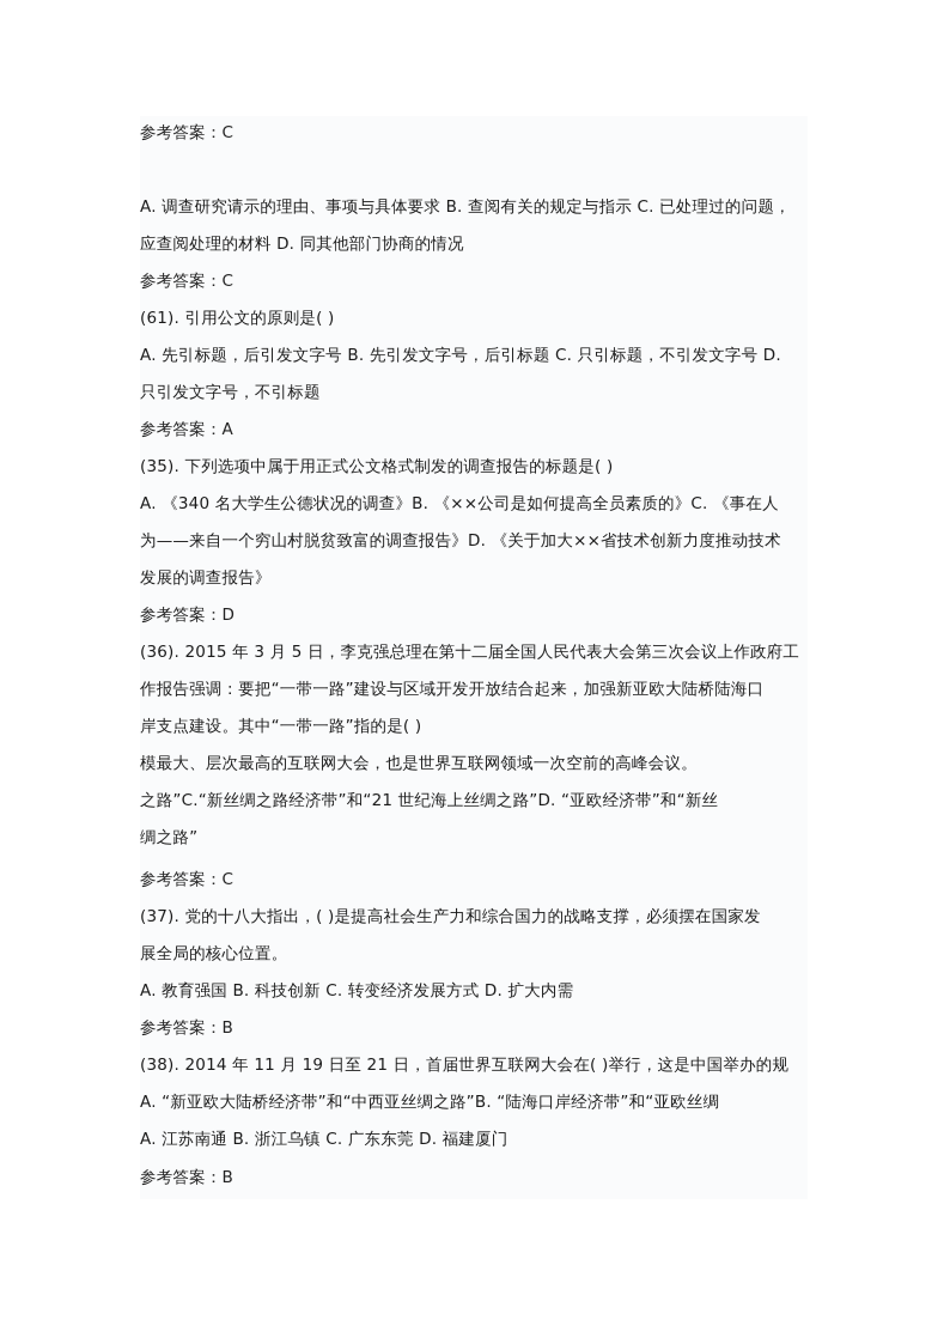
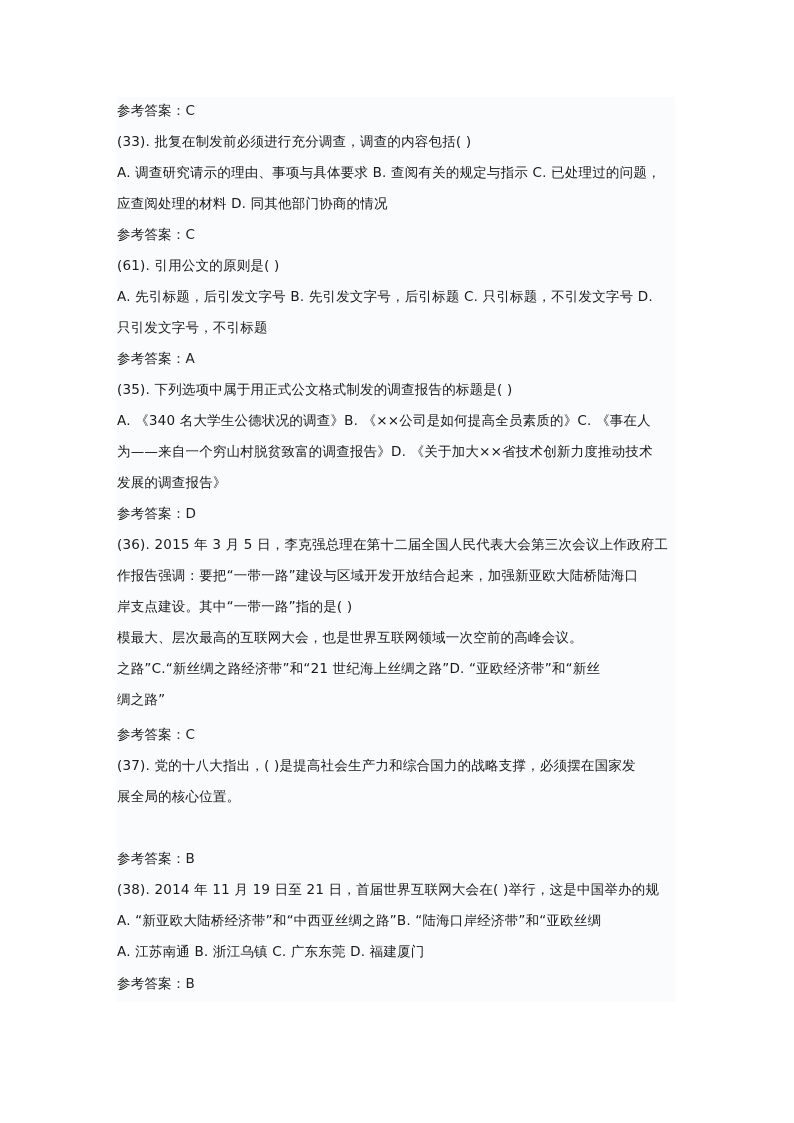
  参考答案：C
+ (33). 批复在制发前必须进行充分调查，调查的内容包括( )
  A. 调查研究请示的理由、事项与具体要求 B. 查阅有关的规定与指示 C. 已处理过的问题，
  应查阅处理的材料 D. 同其他部门协商的情况
  参考答案：C
  (61). 引用公文的原则是( )
  A. 先引标题，后引发文字号 B. 先引发文字号，后引标题 C. 只引标题，不引发文字号 D.
  只引发文字号，不引标题
  参考答案：A
  (35). 下列选项中属于用正式公文格式制发的调查报告的标题是( )
  A. 《340 名大学生公德状况的调查》B. 《××公司是如何提高全员素质的》C. 《事在人
  为——来自一个穷山村脱贫致富的调查报告》D. 《关于加大××省技术创新力度推动技术
  发展的调查报告》
  参考答案：D
  (36). 2015 年 3 月 5 日，李克强总理在第十二届全国人民代表大会第三次会议上作政府工
  作报告强调：要把“一带一路”建设与区域开发开放结合起来，加强新亚欧大陆桥陆海口
  岸支点建设。其中“一带一路”指的是( )
  模最大、层次最高的互联网大会，也是世界互联网领域一次空前的高峰会议。
  之路”C.“新丝绸之路经济带”和“21 世纪海上丝绸之路”D. “亚欧经济带”和“新丝
  绸之路”
  参考答案：C
  (37). 党的十八大指出，( )是提高社会生产力和综合国力的战略支撑，必须摆在国家发
  展全局的核心位置。
- A. 教育强国 B. 科技创新 C. 转变经济发展方式 D. 扩大内需
  参考答案：B
  (38). 2014 年 11 月 19 日至 21 日，首届世界互联网大会在( )举行，这是中国举办的规
  A. “新亚欧大陆桥经济带”和“中西亚丝绸之路”B. “陆海口岸经济带”和“亚欧丝绸
  A. 江苏南通 B. 浙江乌镇 C. 广东东莞 D. 福建厦门
  参考答案：B
